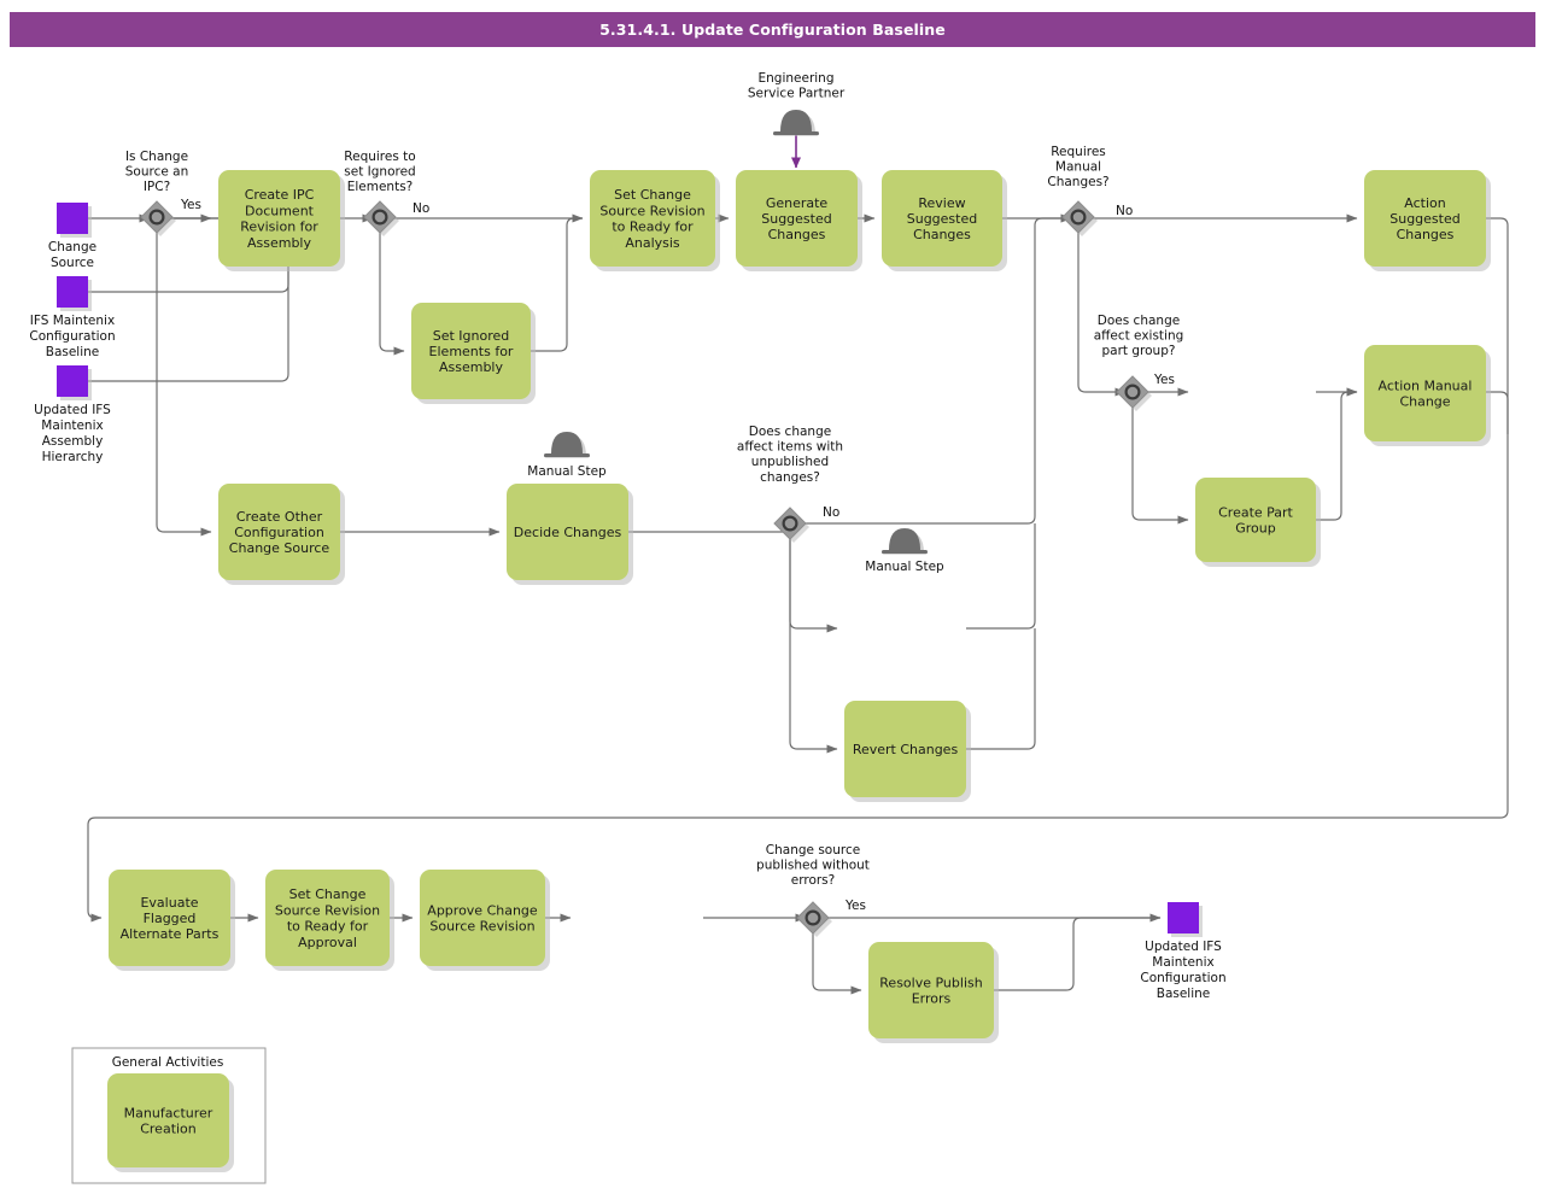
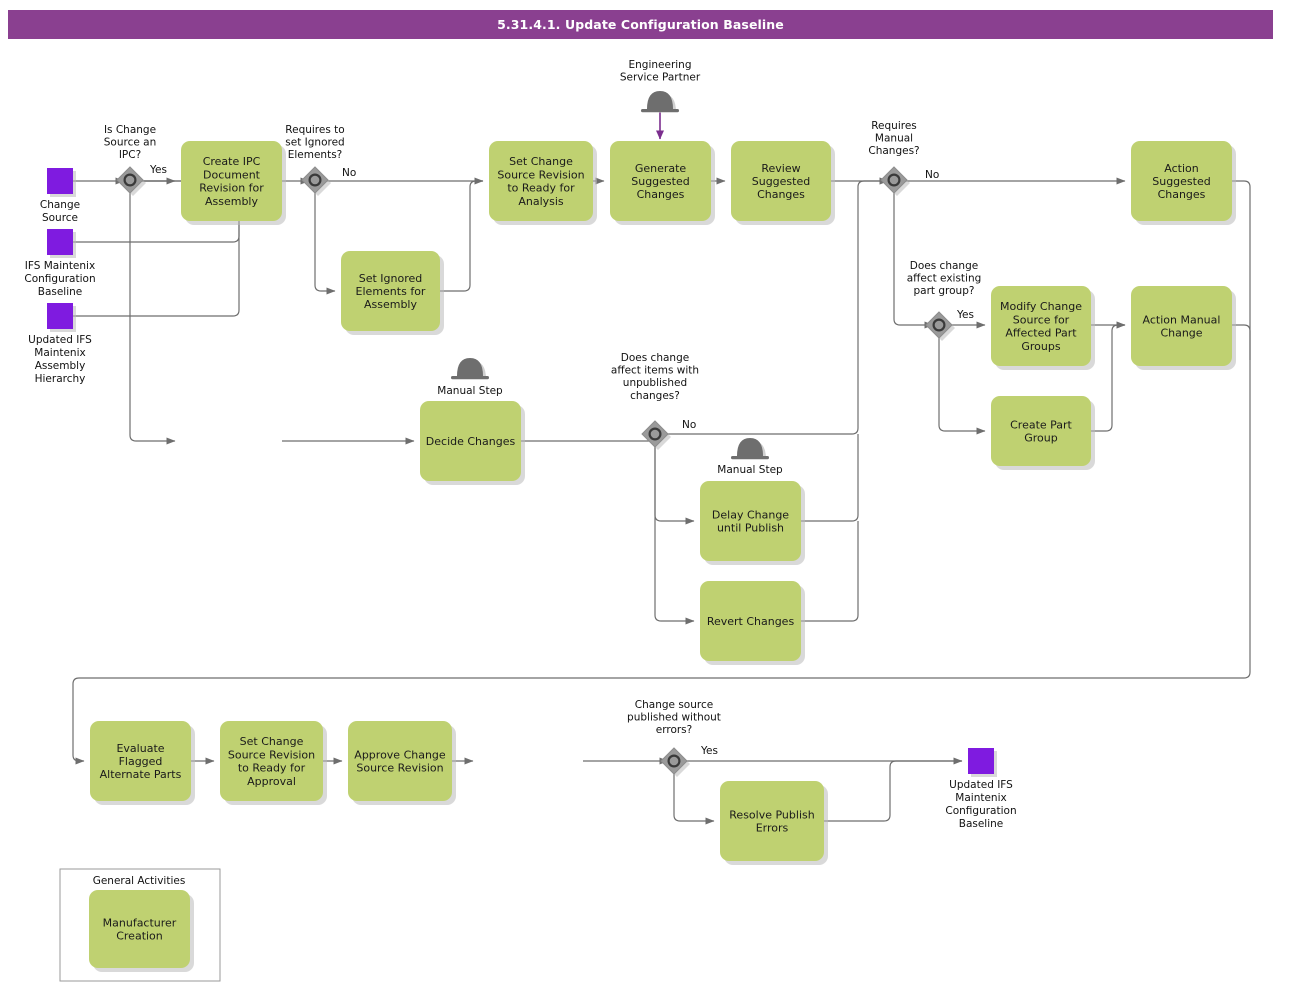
  5.31.4.1. Update Configuration Baseline
  General Activities
  Manufacturer Creation
  Create IPC Document Revision for Assembly
  Set Ignored Elements for Assembly
  Set Change Source Revision to Ready for Analysis
  Generate Suggested Changes
  Review Suggested Changes
  Action Suggested Changes
+ Modify Change Source for Affected Part Groups
  Action Manual Change
  Create Part Group
- Create Other Configuration Change Source
  Decide Changes
+ Delay Change until Publish
  Revert Changes
  Evaluate Flagged Alternate Parts
  Set Change Source Revision to Ready for Approval
  Approve Change Source Revision
  Resolve Publish Errors
  Is Change Source an IPC?
  Requires to set Ignored Elements?
  Requires Manual Changes?
  Does change affect existing part group?
  Does change affect items with unpublished changes?
  Change source published without errors?
  Change Source
  IFS Maintenix Configuration Baseline
  Updated IFS Maintenix Assembly Hierarchy
  Updated IFS Maintenix Configuration Baseline
  Engineering Service Partner
  Manual Step
  Manual Step
  Yes
  No
  No
  Yes
  No
  Yes
